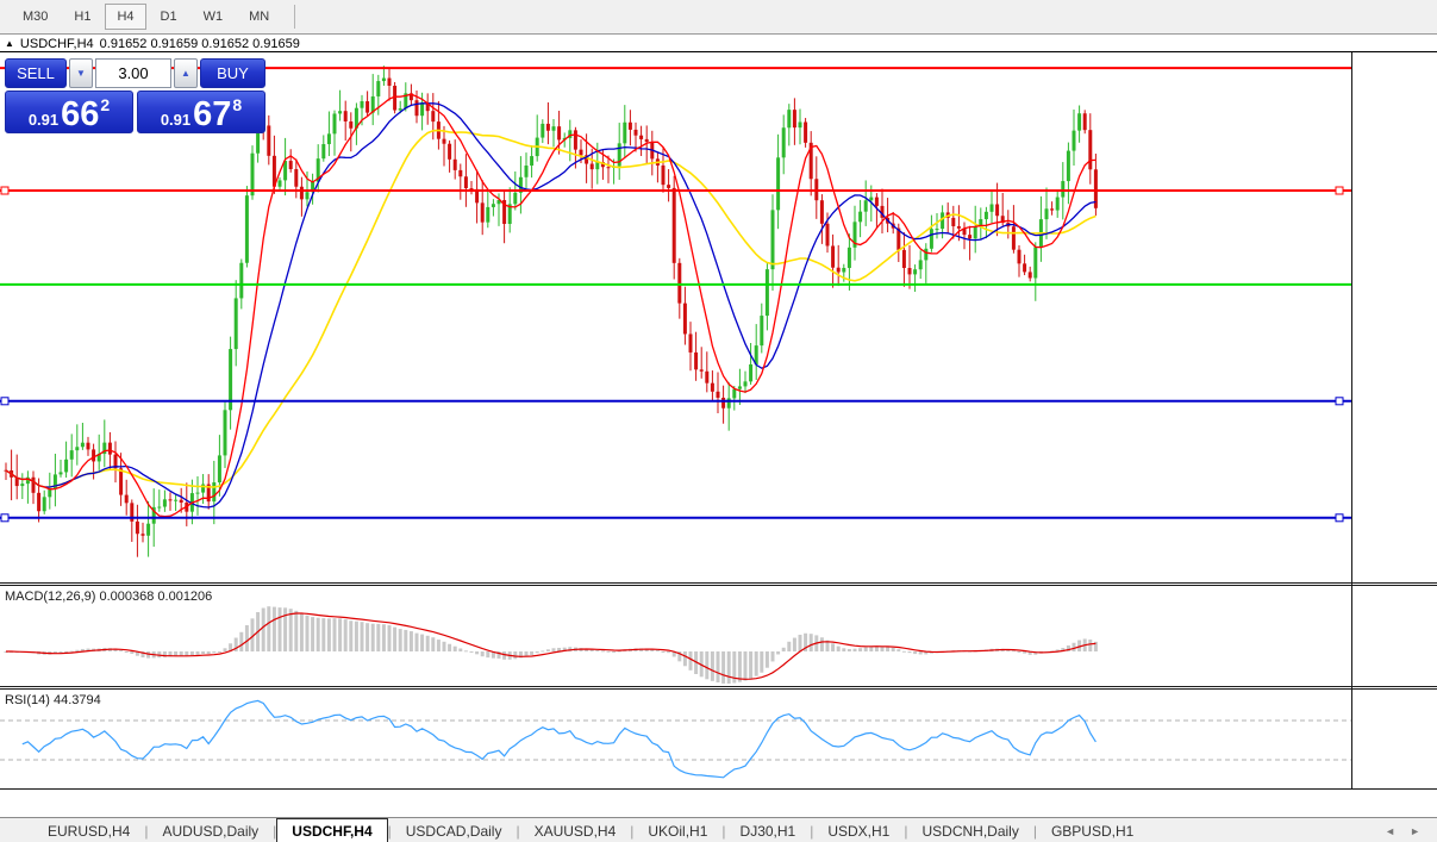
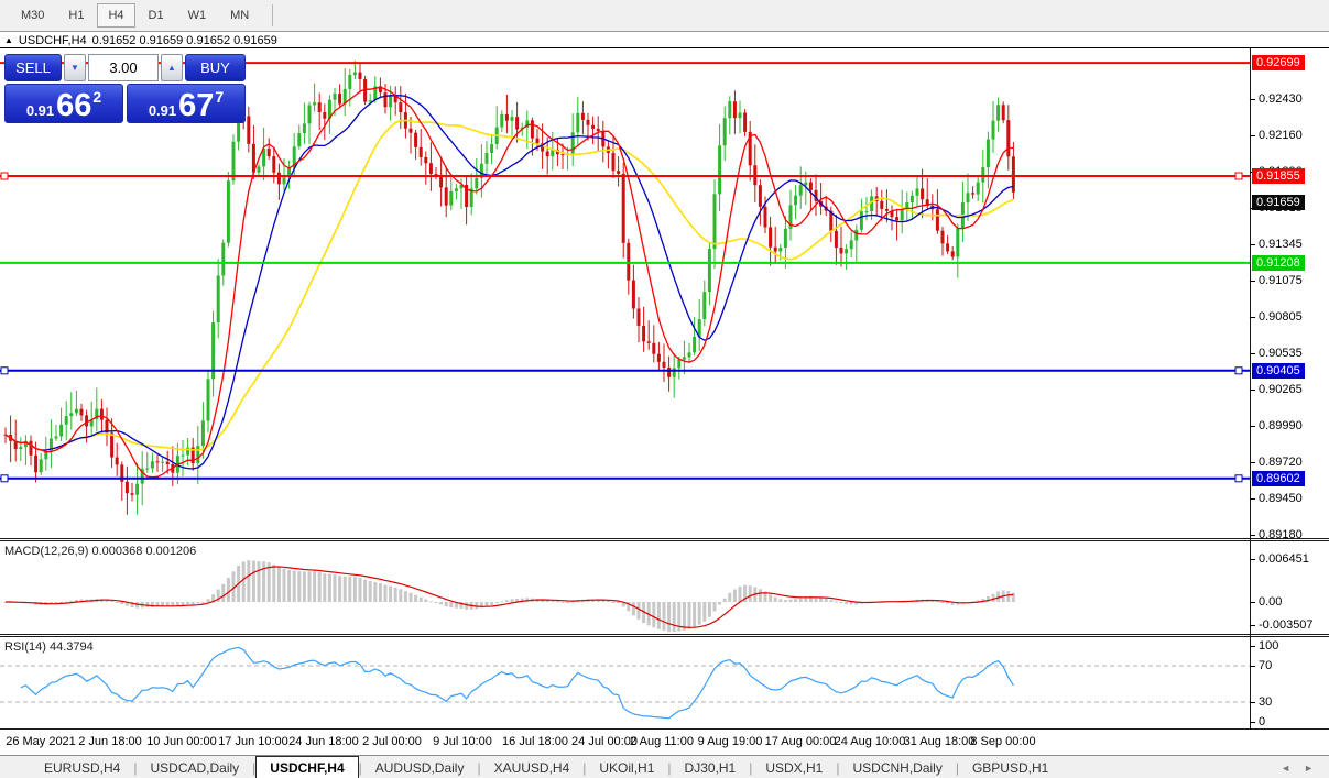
  M30
  H1
  H4
  D1
  W1
  MN
  ▲
  USDCHF,H4
  0.91652 0.91659 0.91652 0.91659
  MACD(12,26,9) 0.000368 0.001206
  RSI(14) 44.3794
+ 0.92430
+ 0.92160
+ 0.91345
+ 0.91075
+ 0.90805
+ 0.90535
+ 0.90265
+ 0.89990
+ 0.89720
+ 0.89450
+ 0.89180
+ 0.006451
+ 0.00
+ -0.003507
+ 100
+ 70
+ 30
+ 0
+ 0.92699
+ 0.91855
+ 0.91208
+ 0.90405
+ 0.89602
+ 0.91659
  SELL
  ▼
  3.00
  ▲
  BUY
  0.91
  66
  2
  0.91
  67
- 8
+ 7
+ 26 May 2021
+ 2 Jun 18:00
+ 10 Jun 00:00
+ 17 Jun 10:00
+ 24 Jun 18:00
+ 2 Jul 00:00
+ 9 Jul 10:00
+ 16 Jul 18:00
+ 24 Jul 00:00
+ 2 Aug 11:00
+ 9 Aug 19:00
+ 17 Aug 00:00
+ 24 Aug 10:00
+ 31 Aug 18:00
+ 8 Sep 00:00
  EURUSD,H4
  |
- AUDUSD,Daily
+ USDCAD,Daily
  |
  USDCHF,H4
  |
- USDCAD,Daily
+ AUDUSD,Daily
  |
  XAUUSD,H4
  |
  UKOil,H1
  |
  DJ30,H1
  |
  USDX,H1
  |
  USDCNH,Daily
  |
  GBPUSD,H1
  ◄
  ►
